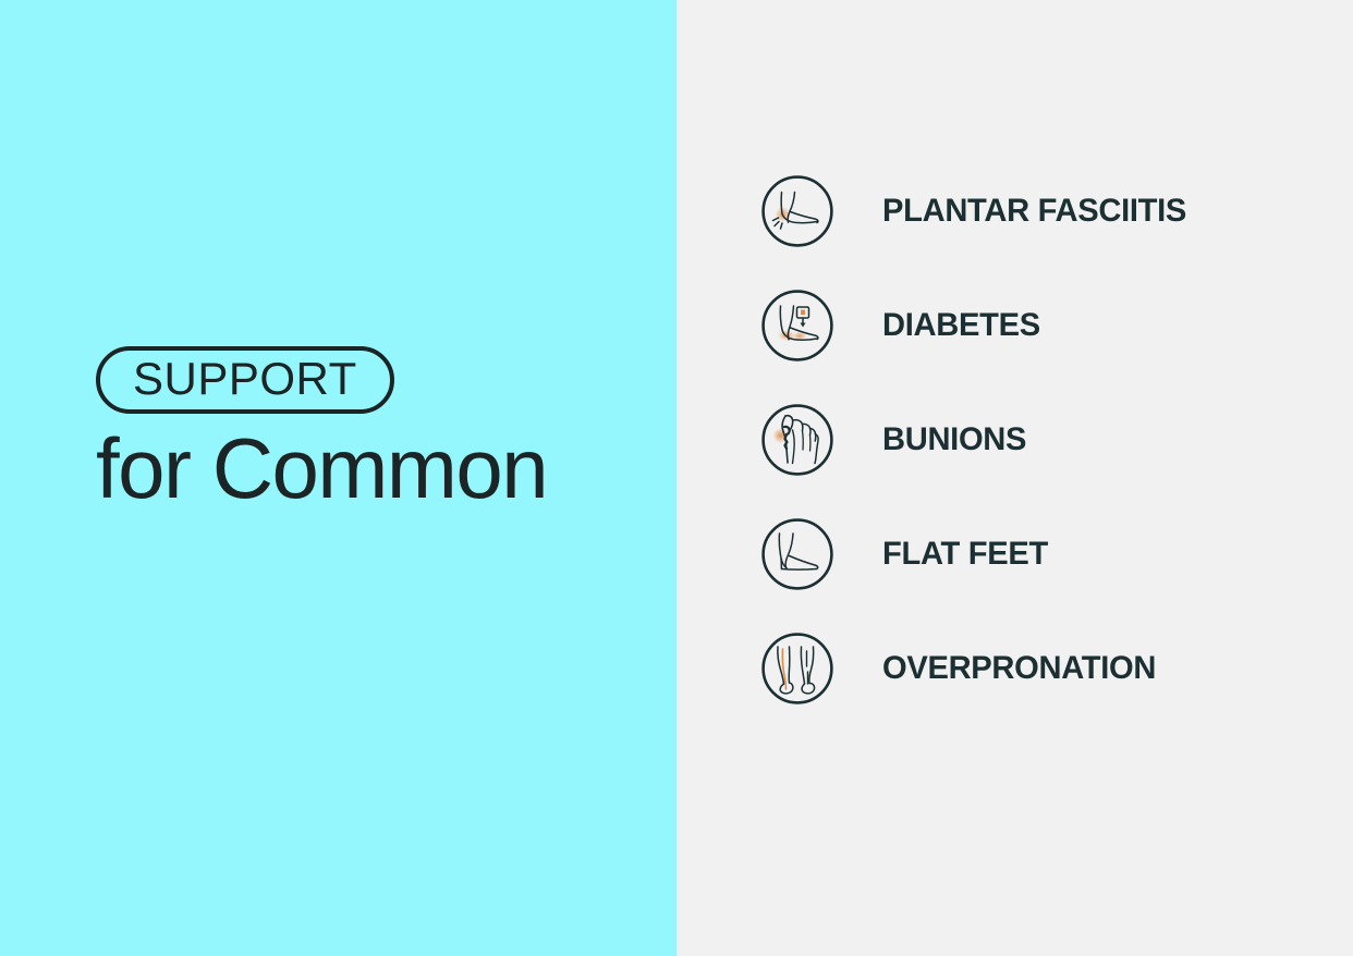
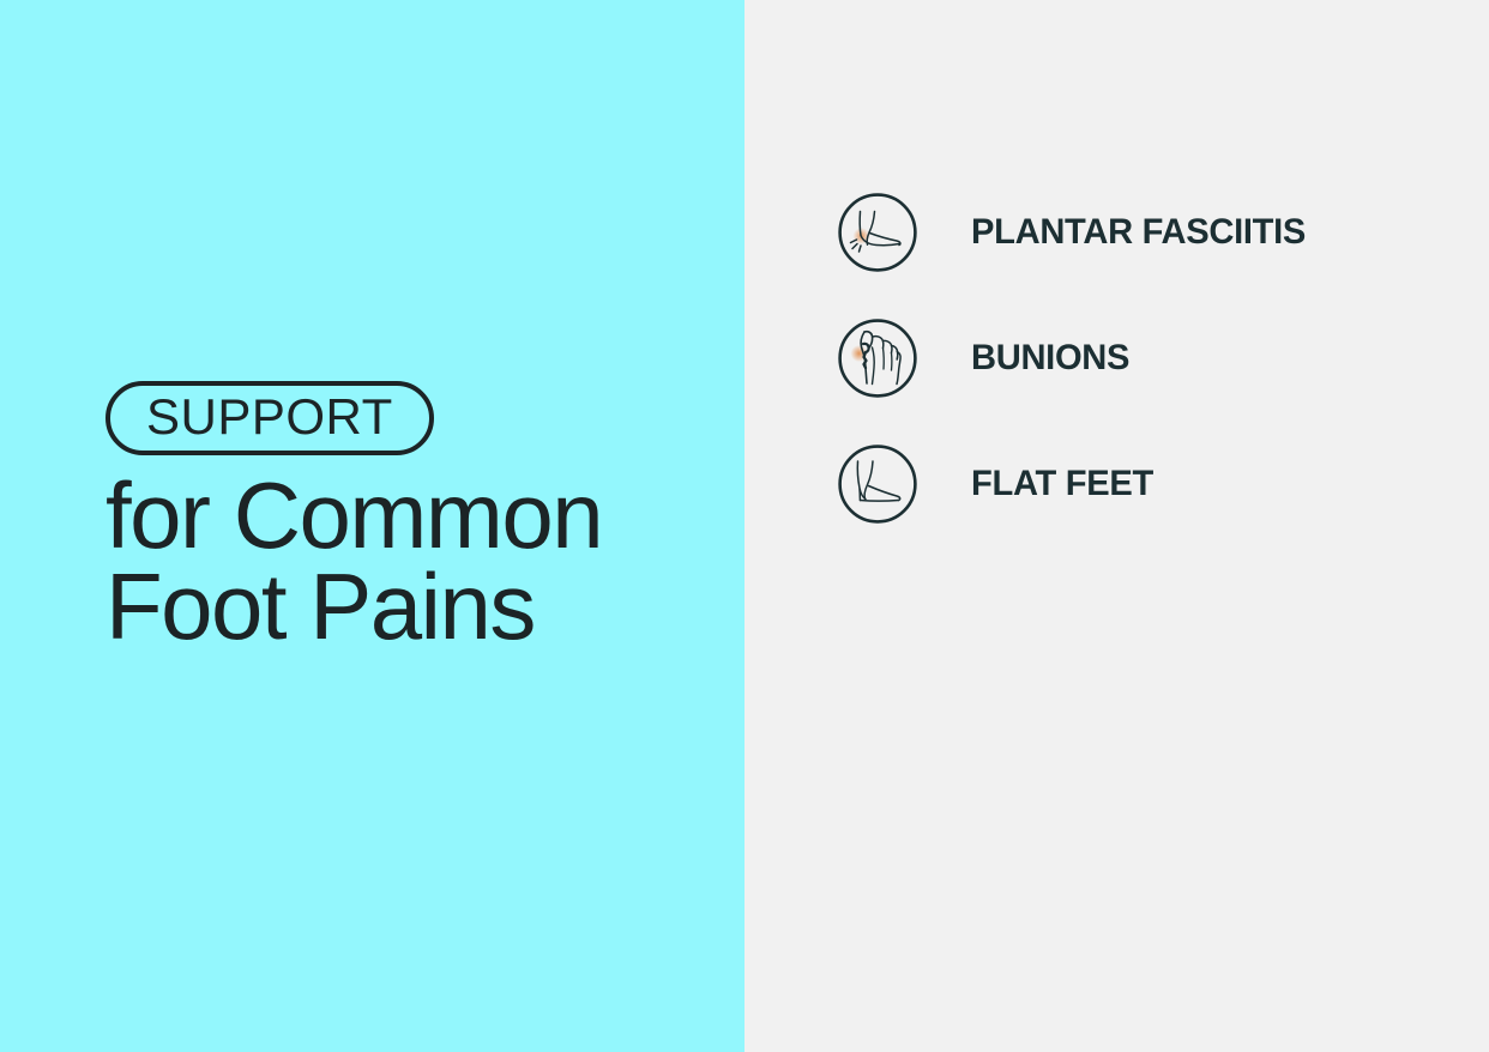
  SUPPORT
  for Common
+ Foot Pains
  PLANTAR FASCIITIS
- DIABETES
  BUNIONS
  FLAT FEET
- OVERPRONATION
